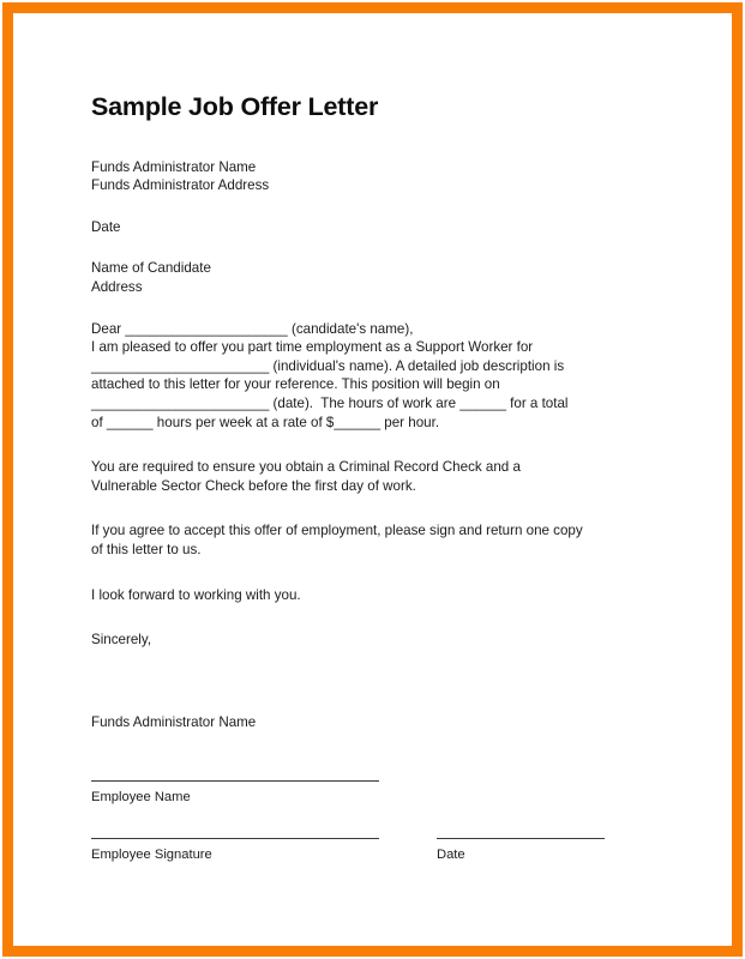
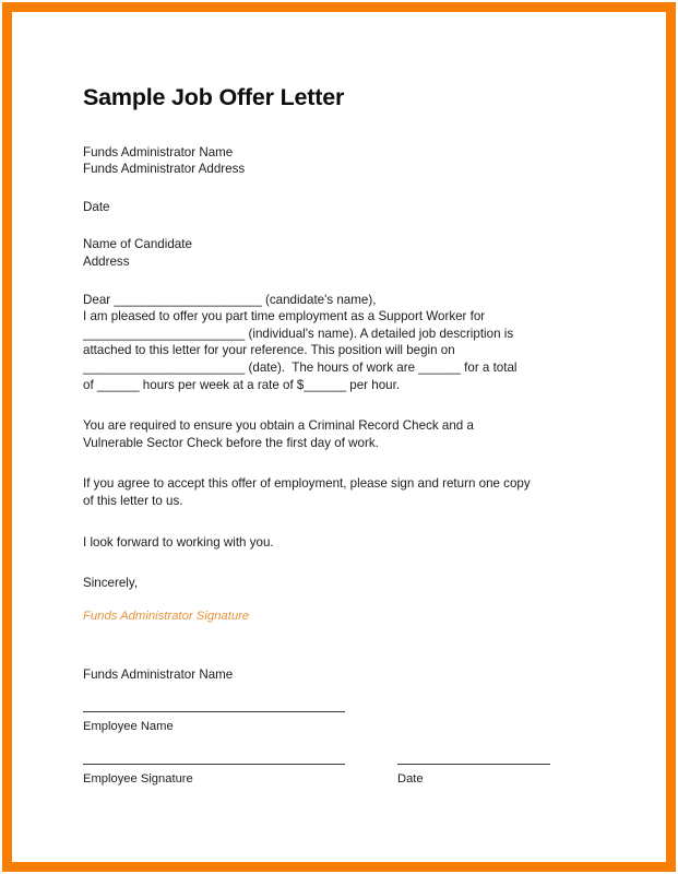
  Sample Job Offer Letter
  Funds Administrator Name
  Funds Administrator Address
  Date
  Name of Candidate
  Address
  Dear _____________________ (candidate's name),
  I am pleased to offer you part time employment as a Support Worker for
  _______________________ (individual's name). A detailed job description is
  attached to this letter for your reference. This position will begin on
  _______________________ (date). The hours of work are ______ for a total
  of ______ hours per week at a rate of $______ per hour.
  You are required to ensure you obtain a Criminal Record Check and a
  Vulnerable Sector Check before the first day of work.
  If you agree to accept this offer of employment, please sign and return one copy
  of this letter to us.
  I look forward to working with you.
  Sincerely,
+ Funds Administrator Signature
  Funds Administrator Name
  Employee Name
  Employee Signature
  Date
